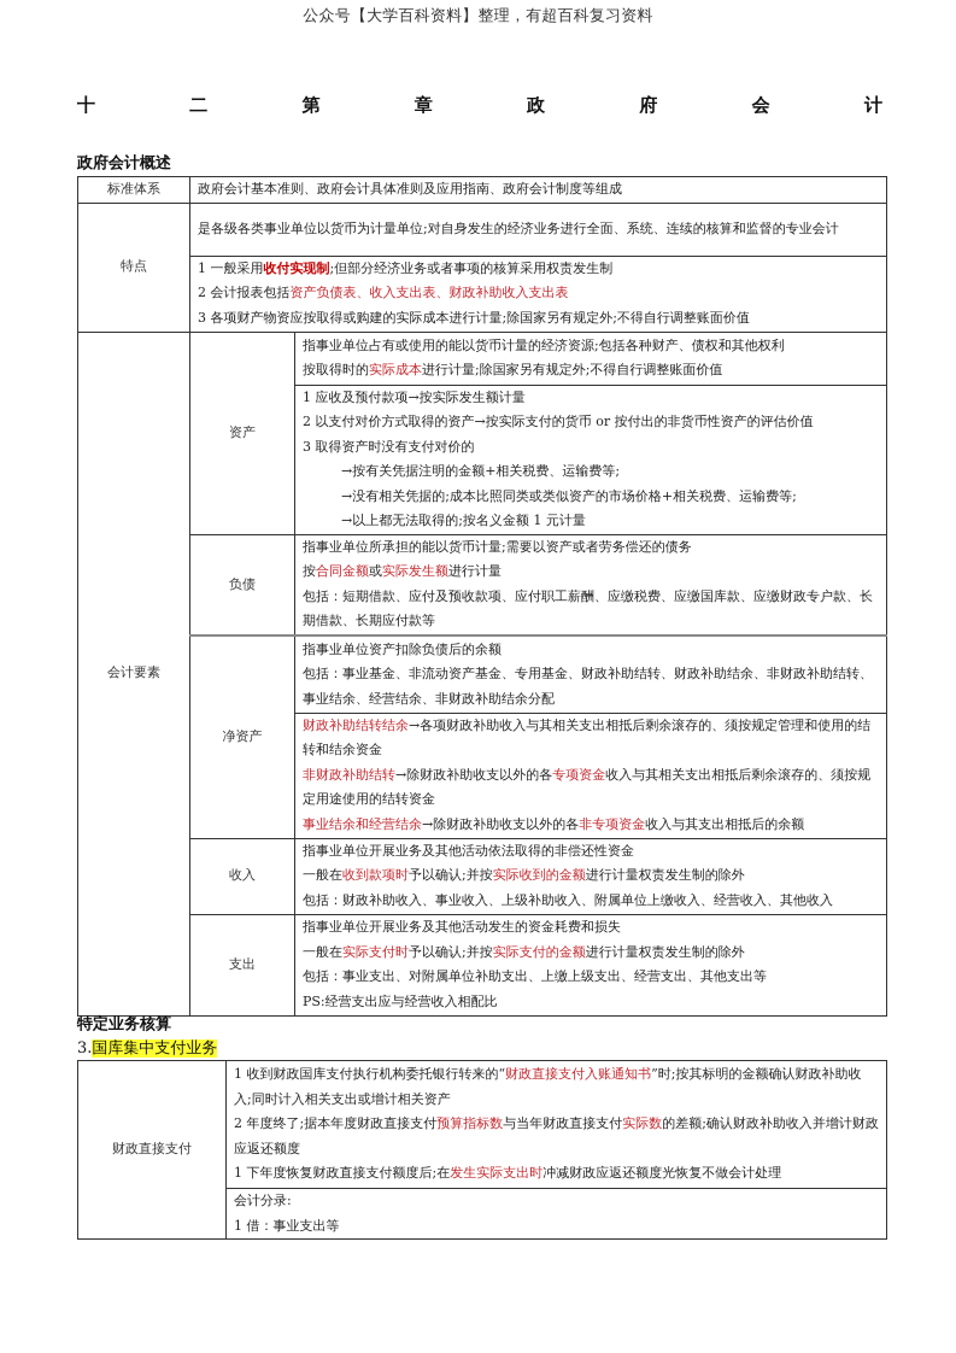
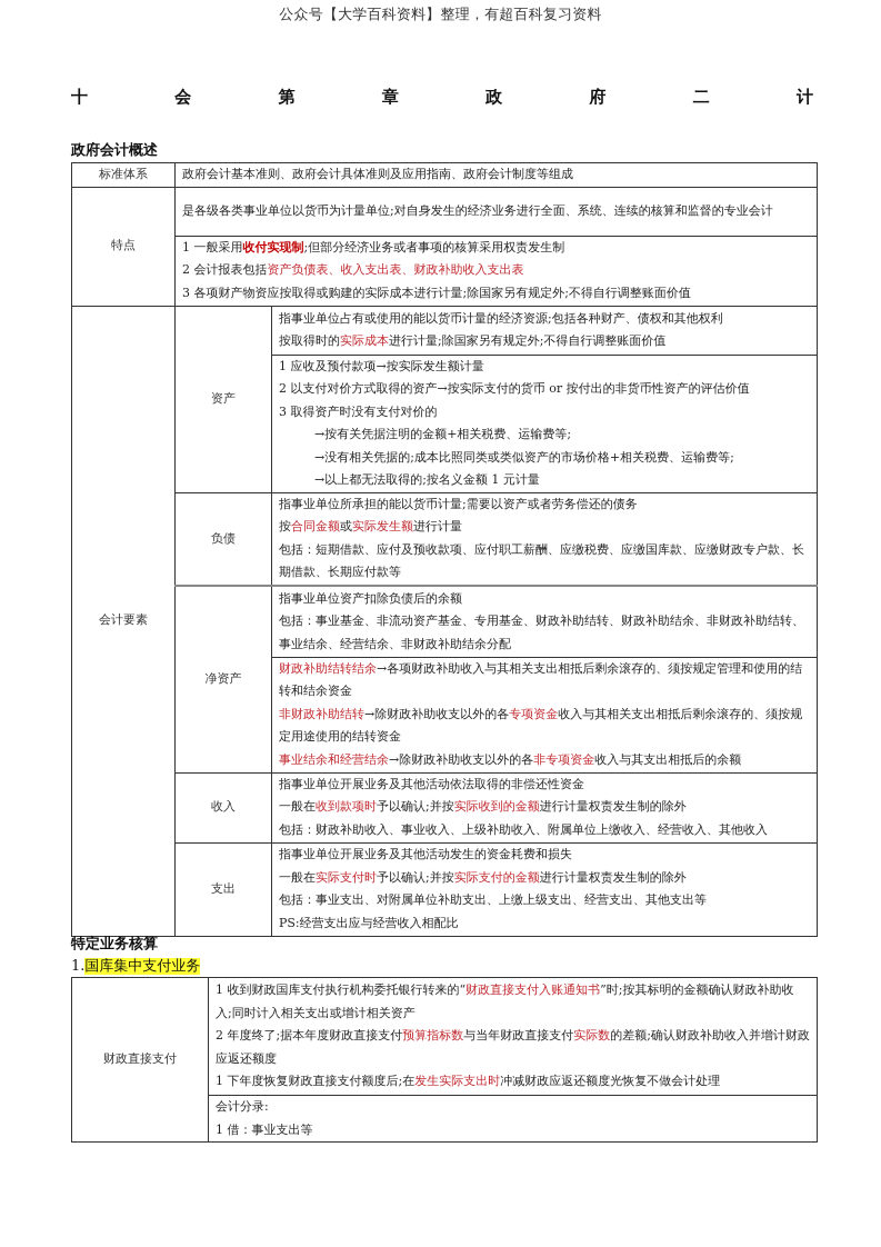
  公众号【大学百科资料】整理，有超百科复习资料
  十
- 二
+ 会
  第
  章
  政
  府
- 会
+ 二
  计
  政府会计概述
  标准体系	政府会计基本准则、政府会计具体准则及应用指南、政府会计制度等组成
  特点	是各级各类事业单位以货币为计量单位;对自身发生的经济业务进行全面、系统、连续的核算和监督的专业会计
  1 一般采用收付实现制;但部分经济业务或者事项的核算采用权责发生制 2 会计报表包括资产负债表、收入支出表、财政补助收入支出表 3 各项财产物资应按取得或购建的实际成本进行计量;除国家另有规定外;不得自行调整账面价值
  会计要素	资产	指事业单位占有或使用的能以货币计量的经济资源;包括各种财产、债权和其他权利 按取得时的实际成本进行计量;除国家另有规定外;不得自行调整账面价值
  1 应收及预付款项→按实际发生额计量 2 以支付对价方式取得的资产→按实际支付的货币 or 按付出的非货币性资产的评估价值 3 取得资产时没有支付对价的 →按有关凭据注明的金额+相关税费、运输费等; →没有相关凭据的;成本比照同类或类似资产的市场价格+相关税费、运输费等; →以上都无法取得的;按名义金额 1 元计量
  负债	指事业单位所承担的能以货币计量;需要以资产或者劳务偿还的债务 按合同金额或实际发生额进行计量 包括：短期借款、应付及预收款项、应付职工薪酬、应缴税费、应缴国库款、应缴财政专户款、长期借款、长期应付款等
  净资产	指事业单位资产扣除负债后的余额 包括：事业基金、非流动资产基金、专用基金、财政补助结转、财政补助结余、非财政补助结转、事业结余、经营结余、非财政补助结余分配
  财政补助结转结余→各项财政补助收入与其相关支出相抵后剩余滚存的、须按规定管理和使用的结转和结余资金 非财政补助结转→除财政补助收支以外的各专项资金收入与其相关支出相抵后剩余滚存的、须按规定用途使用的结转资金 事业结余和经营结余→除财政补助收支以外的各非专项资金收入与其支出相抵后的余额
  收入	指事业单位开展业务及其他活动依法取得的非偿还性资金 一般在收到款项时予以确认;并按实际收到的金额进行计量权责发生制的除外 包括：财政补助收入、事业收入、上级补助收入、附属单位上缴收入、经营收入、其他收入
  支出	指事业单位开展业务及其他活动发生的资金耗费和损失 一般在实际支付时予以确认;并按实际支付的金额进行计量权责发生制的除外 包括：事业支出、对附属单位补助支出、上缴上级支出、经营支出、其他支出等 PS:经营支出应与经营收入相配比
  特定业务核算
- 3.国库集中支付业务
+ 1.国库集中支付业务
  财政直接支付	1 收到财政国库支付执行机构委托银行转来的“财政直接支付入账通知书”时;按其标明的金额确认财政补助收入;同时计入相关支出或增计相关资产 2 年度终了;据本年度财政直接支付预算指标数与当年财政直接支付实际数的差额;确认财政补助收入并增计财政应返还额度 1 下年度恢复财政直接支付额度后;在发生实际支出时冲减财政应返还额度光恢复不做会计处理
  会计分录: 1 借：事业支出等
